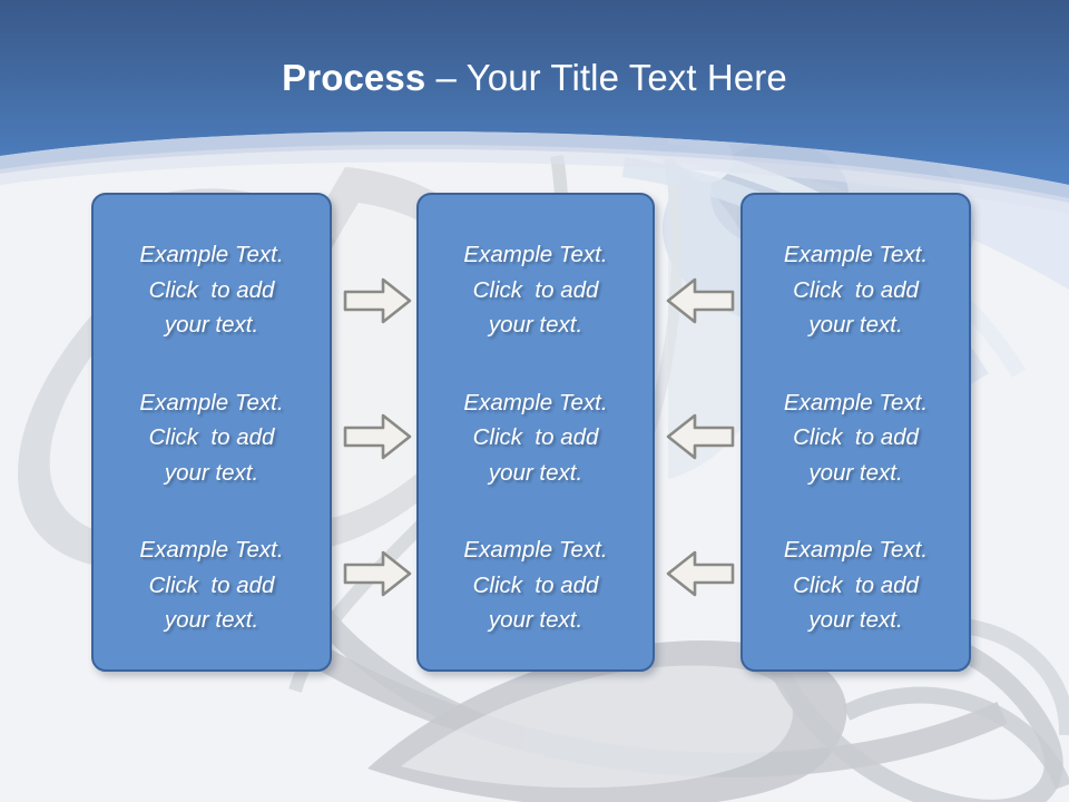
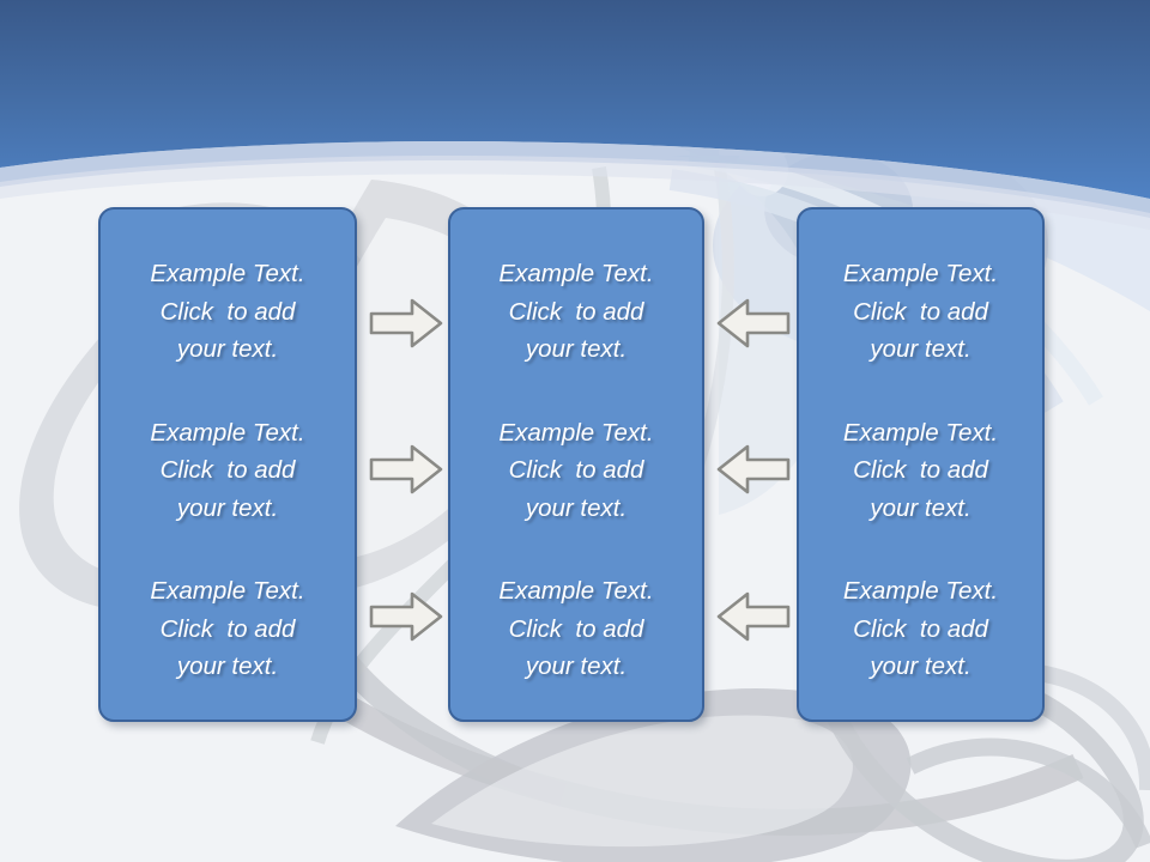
- Process – Your Title Text Here
  Example Text.
  Click to add
  your text.
  Example Text.
  Click to add
  your text.
  Example Text.
  Click to add
  your text.
  Example Text.
  Click to add
  your text.
  Example Text.
  Click to add
  your text.
  Example Text.
  Click to add
  your text.
  Example Text.
  Click to add
  your text.
  Example Text.
  Click to add
  your text.
  Example Text.
  Click to add
  your text.
